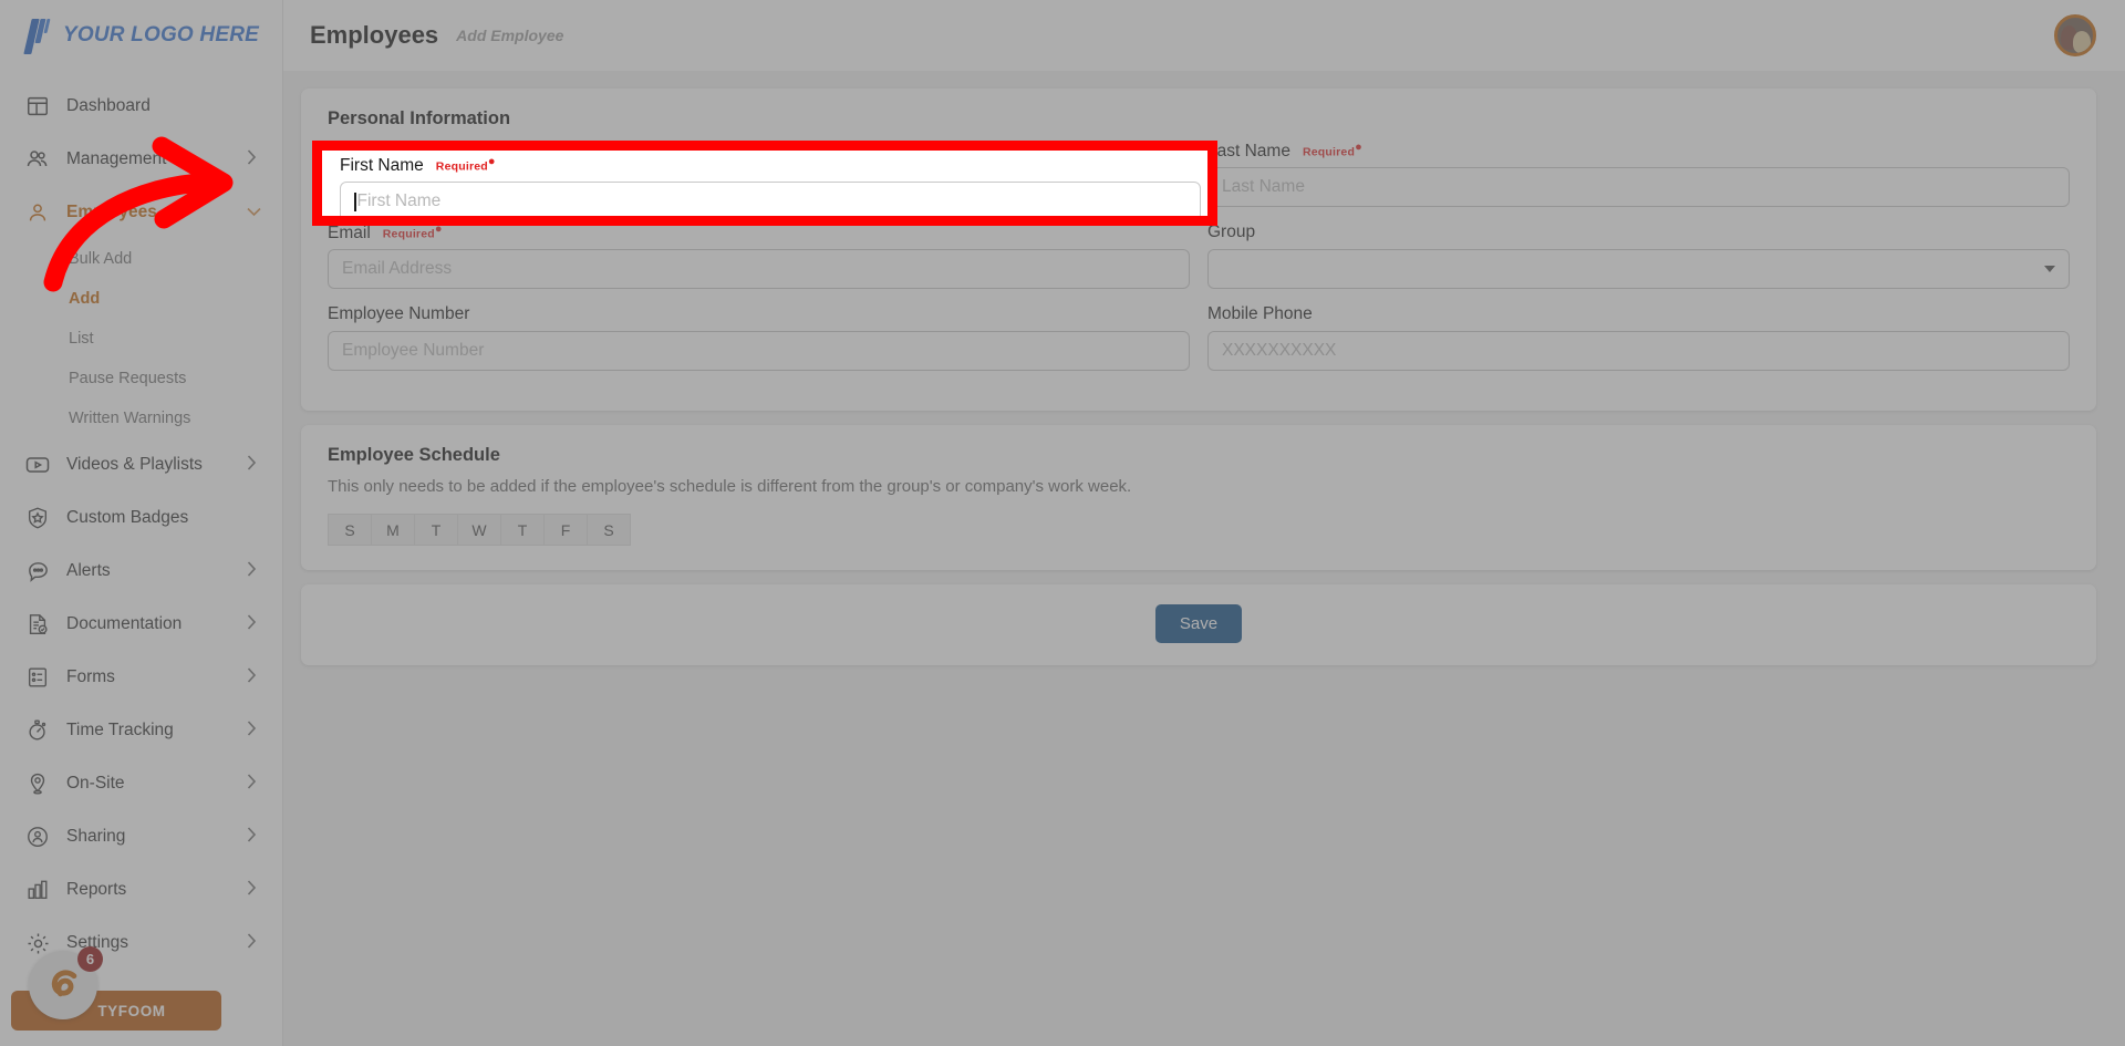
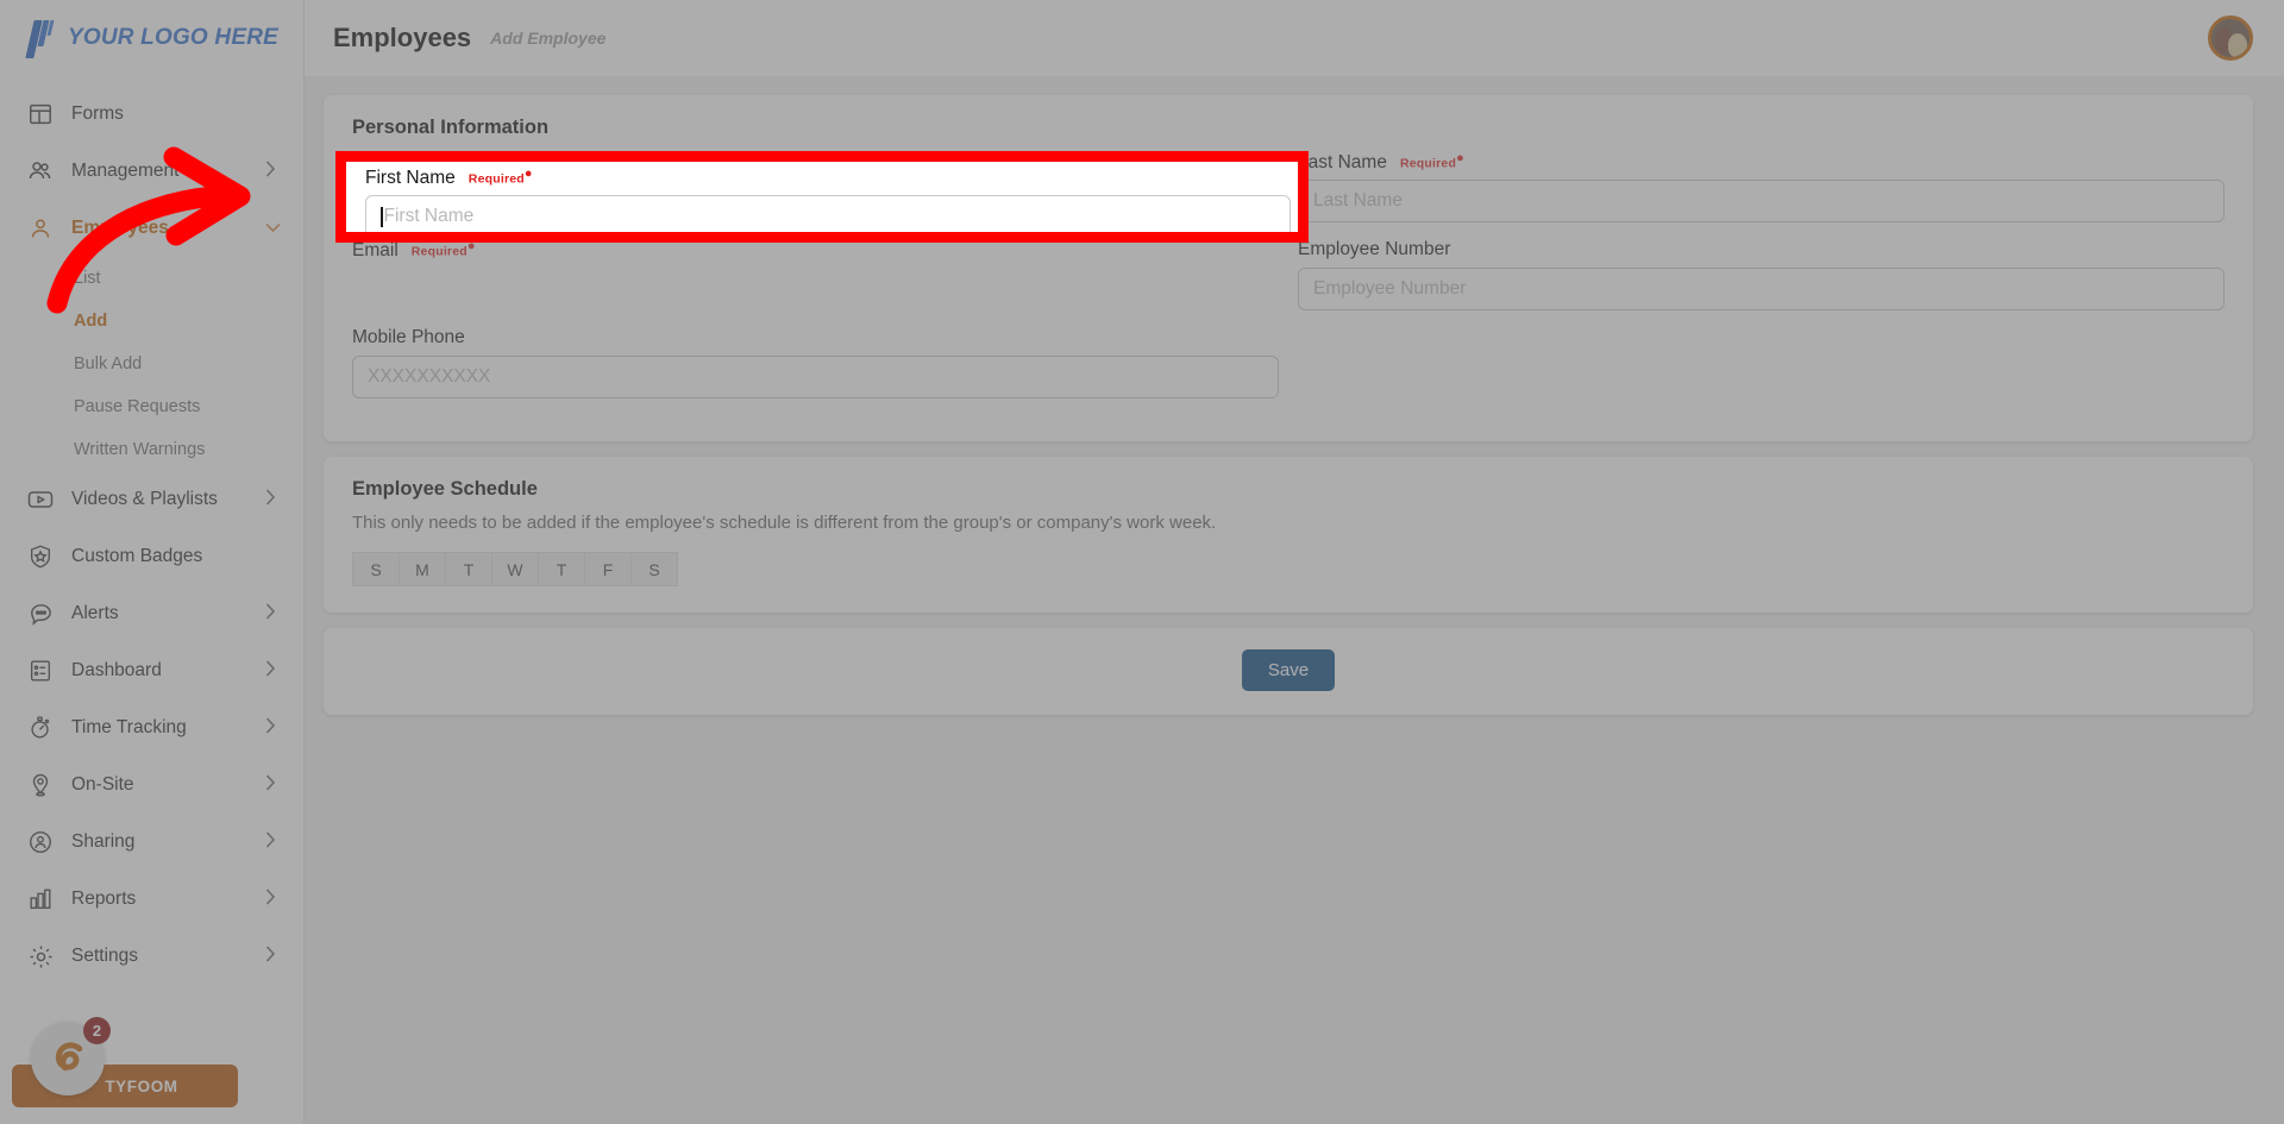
  YOUR LOGO HERE
- Dashboard
+ Forms
  Management
- Bulk Add
+ List
  Add
- List
+ Bulk Add
  Pause Requests
  Written Warnings
  Videos & Playlists
  Custom Badges
  Alerts
- Documentation
- Forms
+ Dashboard
  Time Tracking
  On-Site
  Sharing
  Reports
  Settings
  TYFOOM
- 6
+ 2
  Employees
  Add Employee
  Personal Information
  ast Name
  Required●
  Last Name
  Email
  Required●
- Email Address
- Group
  Employee Number
  Employee Number
  Mobile Phone
  XXXXXXXXXX
  Employee Schedule
  This only needs to be added if the employee's schedule is different from the group's or company's work week.
  S	M	T	W	T	F	S
  Save
  First Name
  Required●
  First Name
